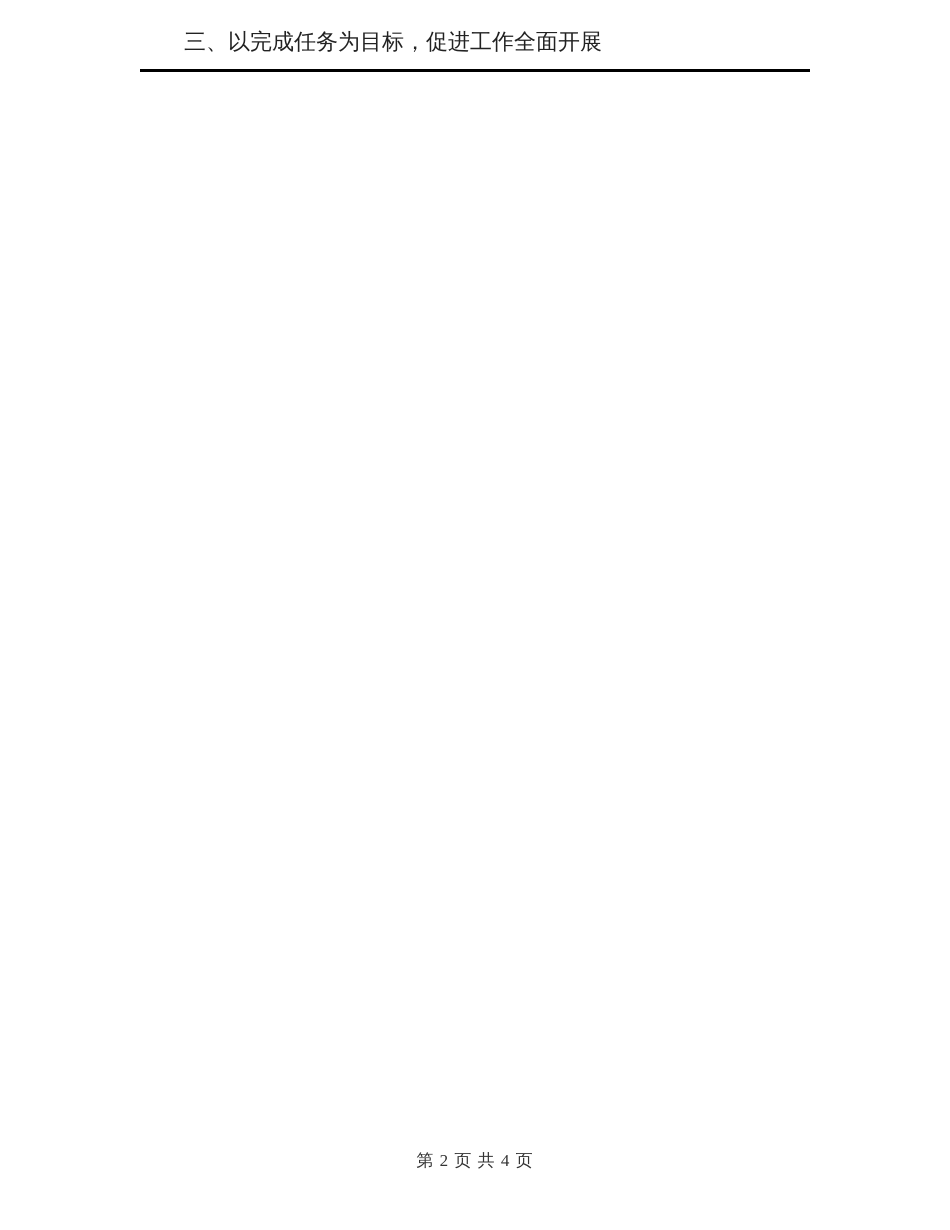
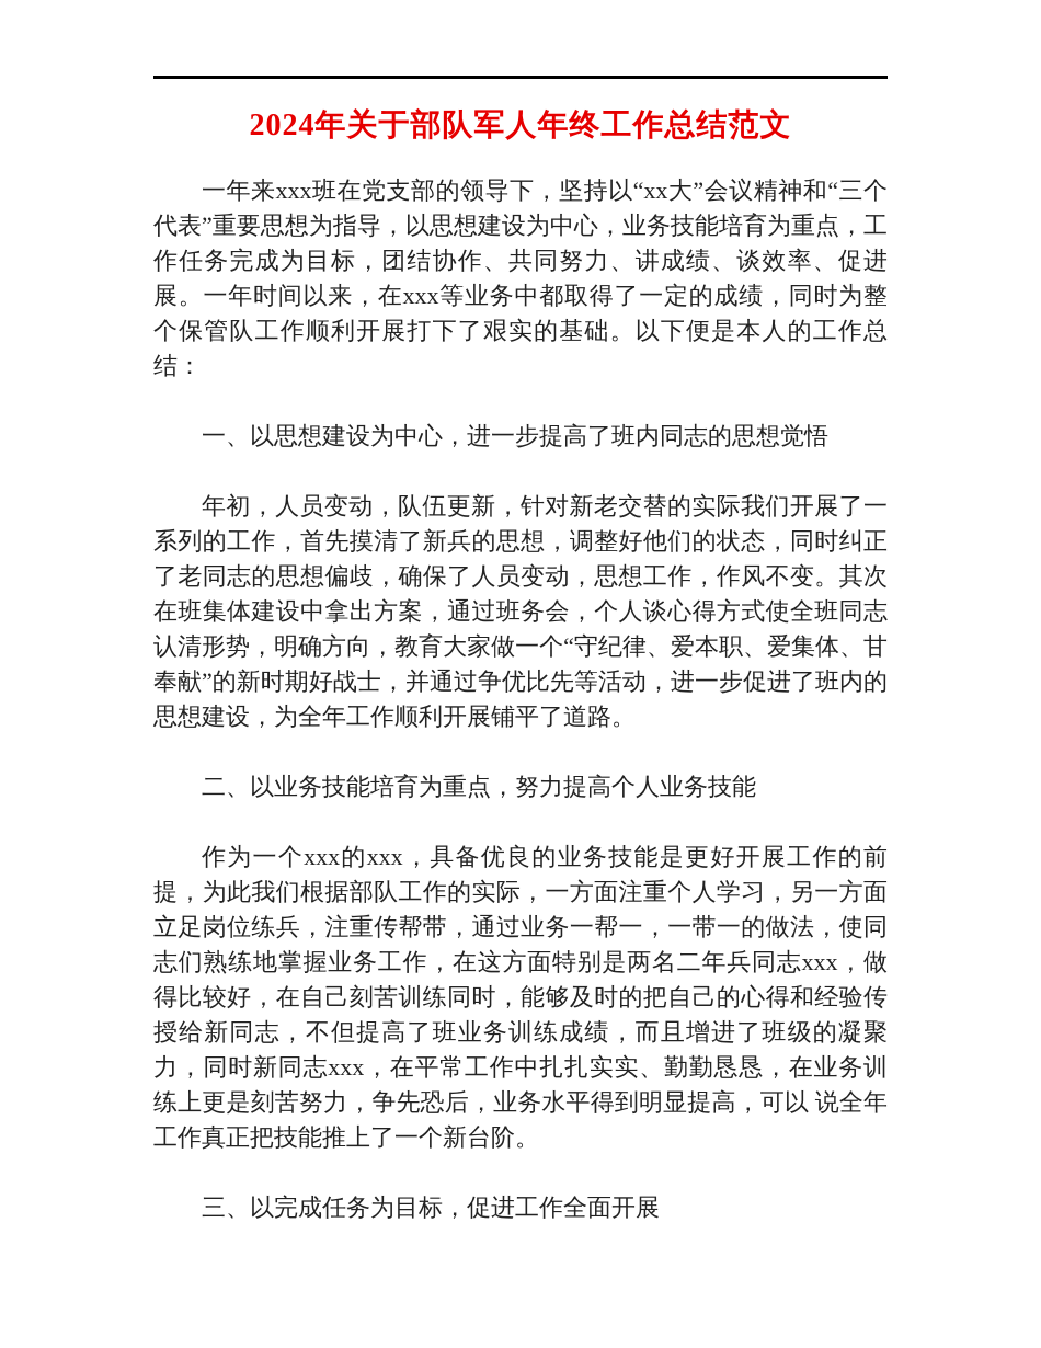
+ 2024年关于部队军人年终工作总结范文
+ 一年来xxx班在党支部的领导下，坚持以“xx大”会议精神和“三个代表”重要思想为指导，以思想建设为中心，业务技能培育为重点，工作任务完成为目标，团结协作、共同努力、讲成绩、谈效率、促进展。一年时间以来，在xxx等业务中都取得了一定的成绩，同时为整个保管队工作顺利开展打下了艰实的基础。以下便是本人的工作总结：
+ 一、以思想建设为中心，进一步提高了班内同志的思想觉悟
+ 年初，人员变动，队伍更新，针对新老交替的实际我们开展了一系列的工作，首先摸清了新兵的思想，调整好他们的状态，同时纠正了老同志的思想偏歧，确保了人员变动，思想工作，作风不变。其次在班集体建设中拿出方案，通过班务会，个人谈心得方式使全班同志认清形势，明确方向，教育大家做一个“守纪律、爱本职、爱集体、甘奉献”的新时期好战士，并通过争优比先等活动，进一步促进了班内的思想建设，为全年工作顺利开展铺平了道路。
+ 二、以业务技能培育为重点，努力提高个人业务技能
+ 作为一个xxx的xxx，具备优良的业务技能是更好开展工作的前提，为此我们根据部队工作的实际，一方面注重个人学习，另一方面立足岗位练兵，注重传帮带，通过业务一帮一，一带一的做法，使同志们熟练地掌握业务工作，在这方面特别是两名二年兵同志xxx，做得比较好，在自己刻苦训练同时，能够及时的把自己的心得和经验传授给新同志，不但提高了班业务训练成绩，而且增进了班级的凝聚力，同时新同志xxx，在平常工作中扎扎实实、勤勤恳恳，在业务训练上更是刻苦努力，争先恐后，业务水平得到明显提高，可以 说全年工作真正把技能推上了一个新台阶。
  三、以完成任务为目标，促进工作全面开展
- 第 2 页 共 4 页
